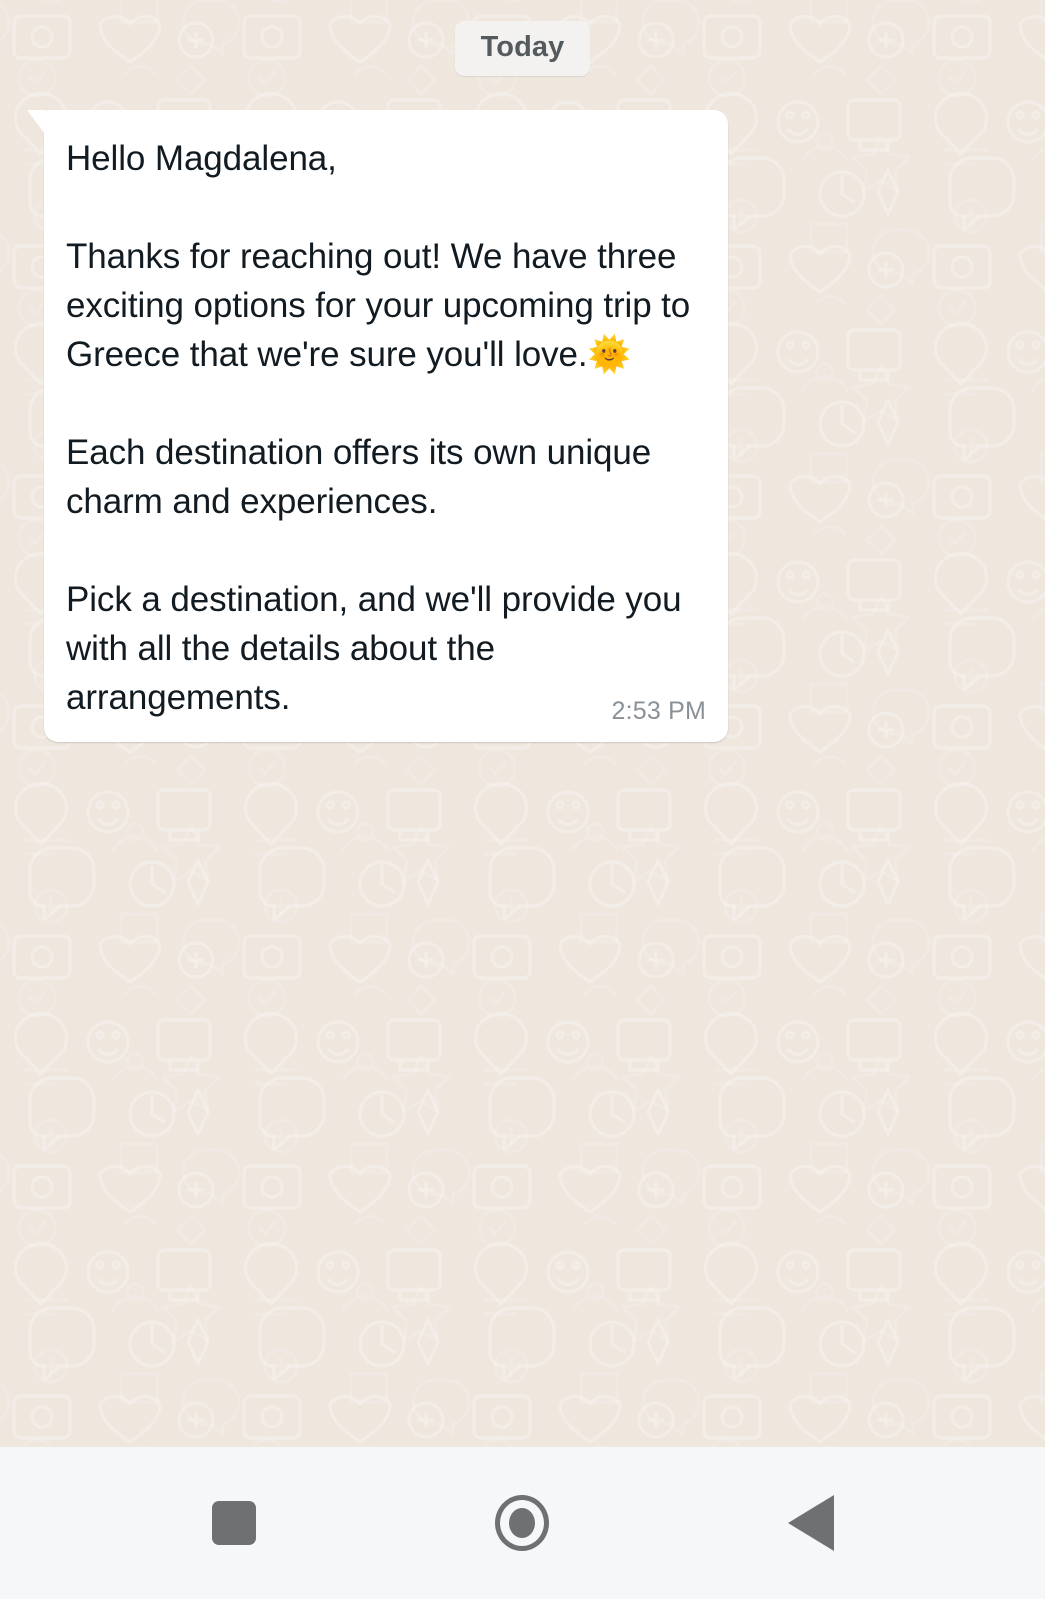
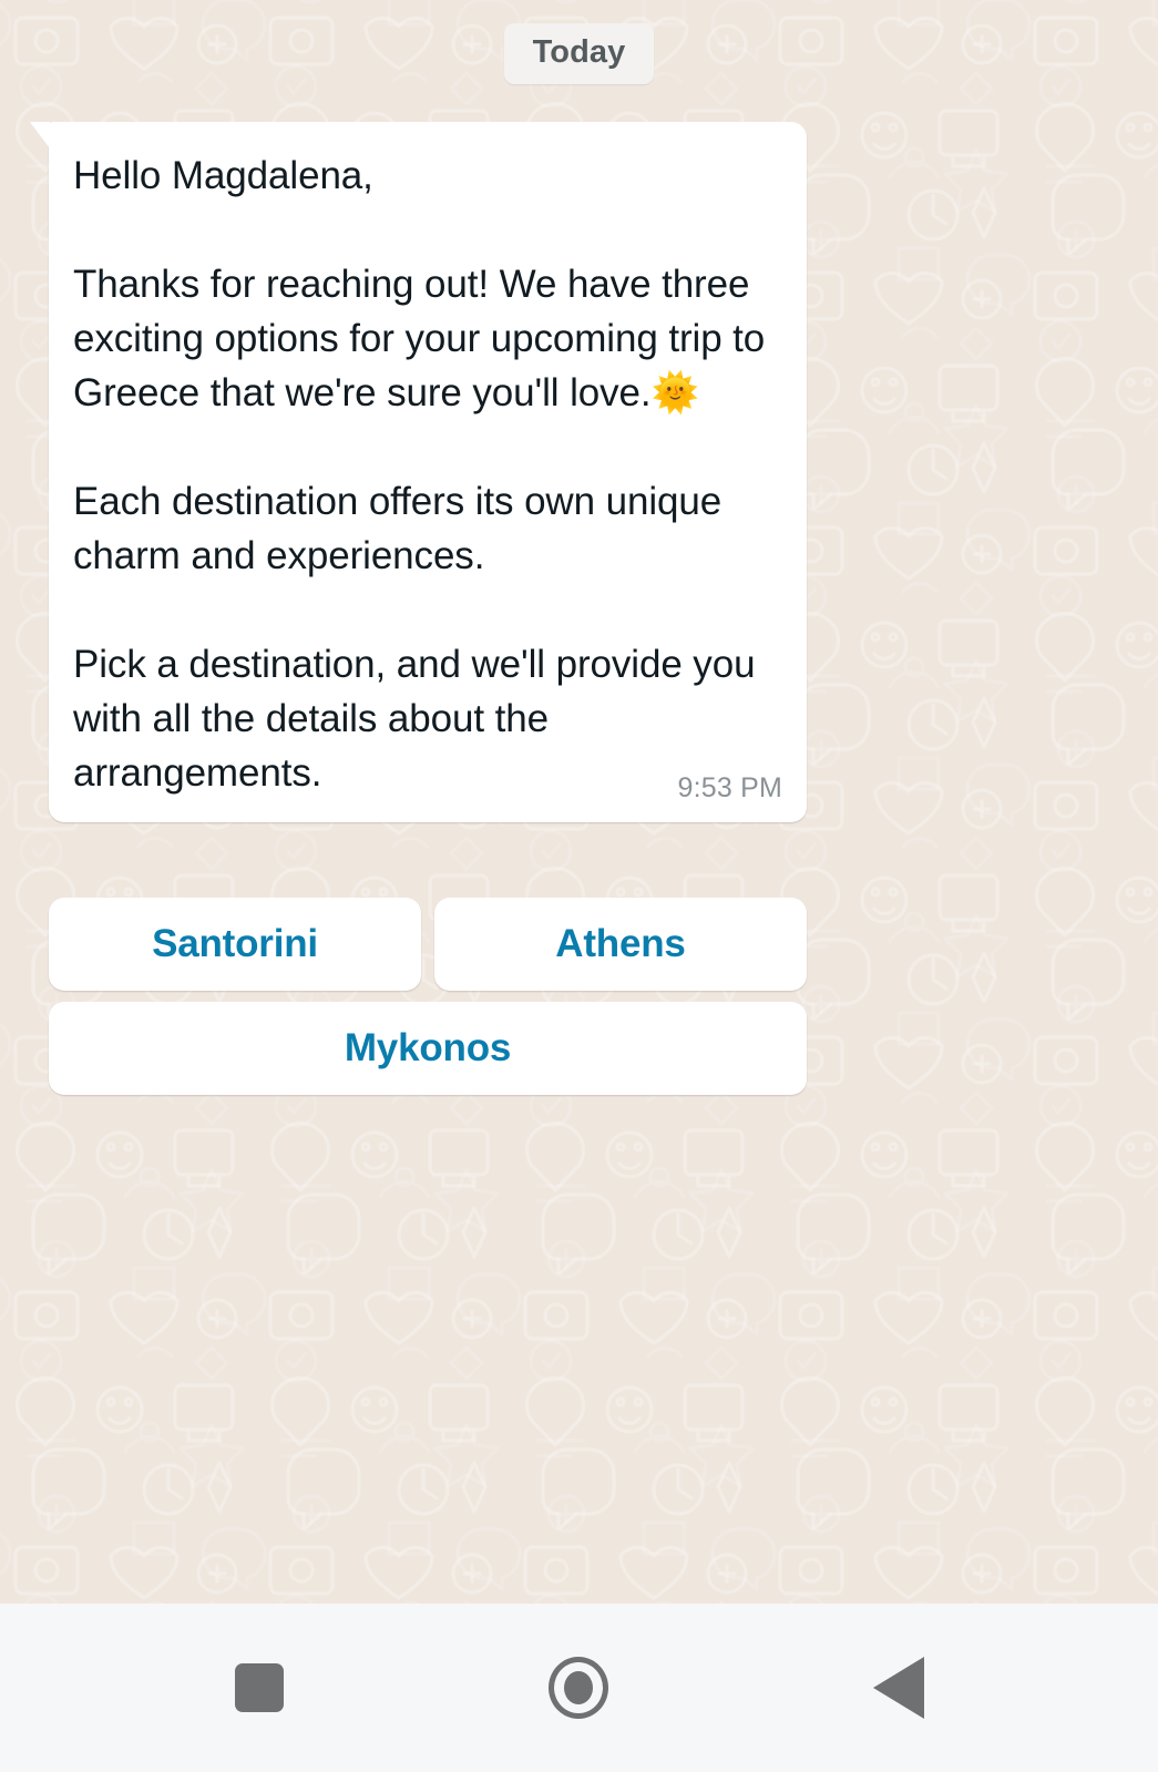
  Today
  Hello Magdalena,
  Thanks for reaching out! We have three exciting options for your upcoming trip to Greece that we're sure you'll love.🌞
  Each destination offers its own unique charm and experiences.
  Pick a destination, and we'll provide you with all the details about the arrangements.
- 2:53 PM
+ 9:53 PM
+ Santorini
+ Athens
+ Mykonos
